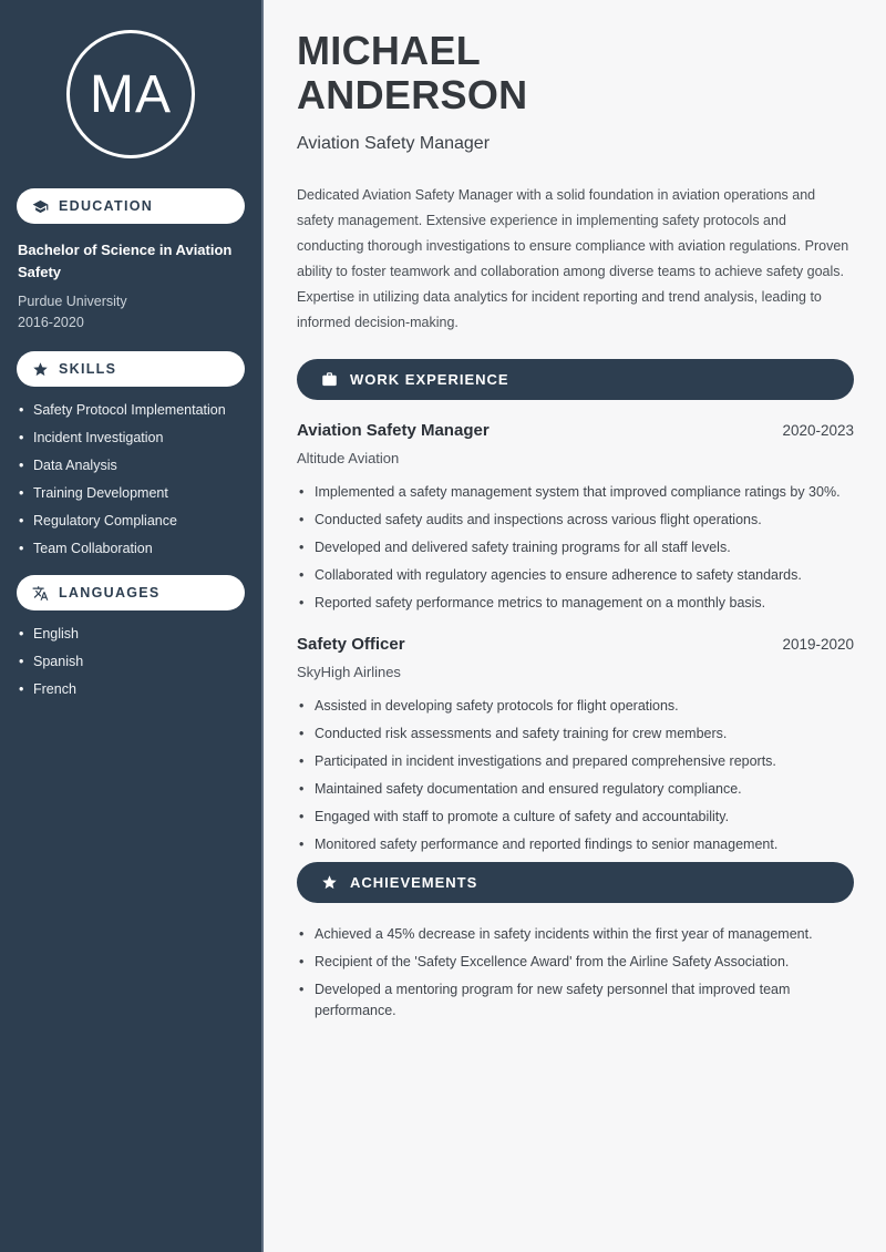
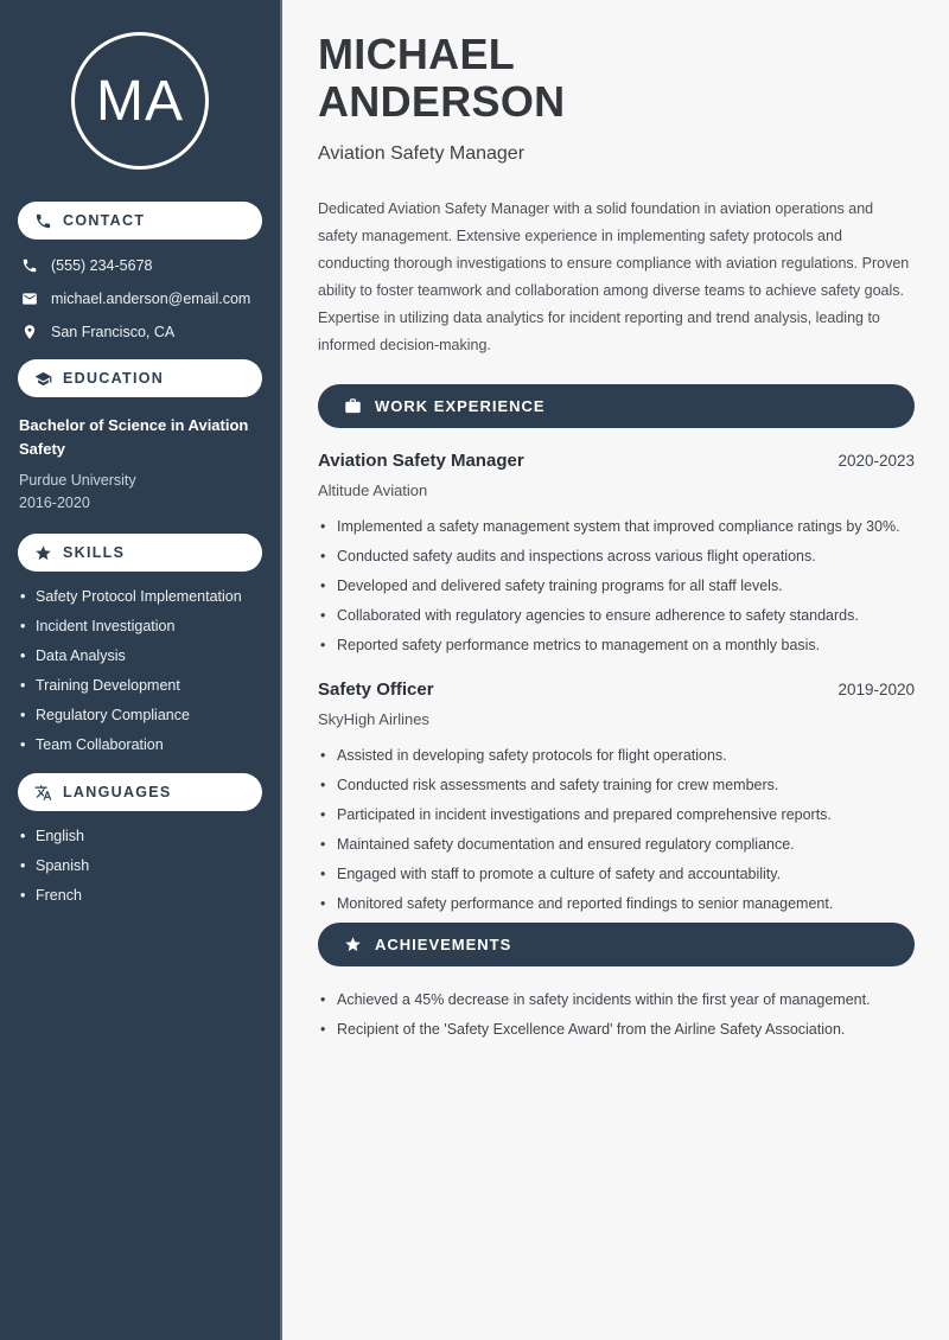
  MA
+ CONTACT
+ (555) 234-5678
+ michael.anderson@email.com
+ San Francisco, CA
  EDUCATION
  Bachelor of Science in Aviation Safety
  Purdue University
  2016-2020
  SKILLS
  Safety Protocol Implementation
  Incident Investigation
  Data Analysis
  Training Development
  Regulatory Compliance
  Team Collaboration
  LANGUAGES
  English
  Spanish
  French
  MICHAEL
  ANDERSON
  Aviation Safety Manager
  Dedicated Aviation Safety Manager with a solid foundation in aviation operations and safety management. Extensive experience in implementing safety protocols and conducting thorough investigations to ensure compliance with aviation regulations. Proven ability to foster teamwork and collaboration among diverse teams to achieve safety goals. Expertise in utilizing data analytics for incident reporting and trend analysis, leading to informed decision-making.
  WORK EXPERIENCE
  Aviation Safety Manager
  2020-2023
  Altitude Aviation
  Implemented a safety management system that improved compliance ratings by 30%.
  Conducted safety audits and inspections across various flight operations.
  Developed and delivered safety training programs for all staff levels.
  Collaborated with regulatory agencies to ensure adherence to safety standards.
  Reported safety performance metrics to management on a monthly basis.
  Safety Officer
  2019-2020
  SkyHigh Airlines
  Assisted in developing safety protocols for flight operations.
  Conducted risk assessments and safety training for crew members.
  Participated in incident investigations and prepared comprehensive reports.
  Maintained safety documentation and ensured regulatory compliance.
  Engaged with staff to promote a culture of safety and accountability.
  Monitored safety performance and reported findings to senior management.
  ACHIEVEMENTS
  Achieved a 45% decrease in safety incidents within the first year of management.
  Recipient of the 'Safety Excellence Award' from the Airline Safety Association.
- Developed a mentoring program for new safety personnel that improved team performance.
